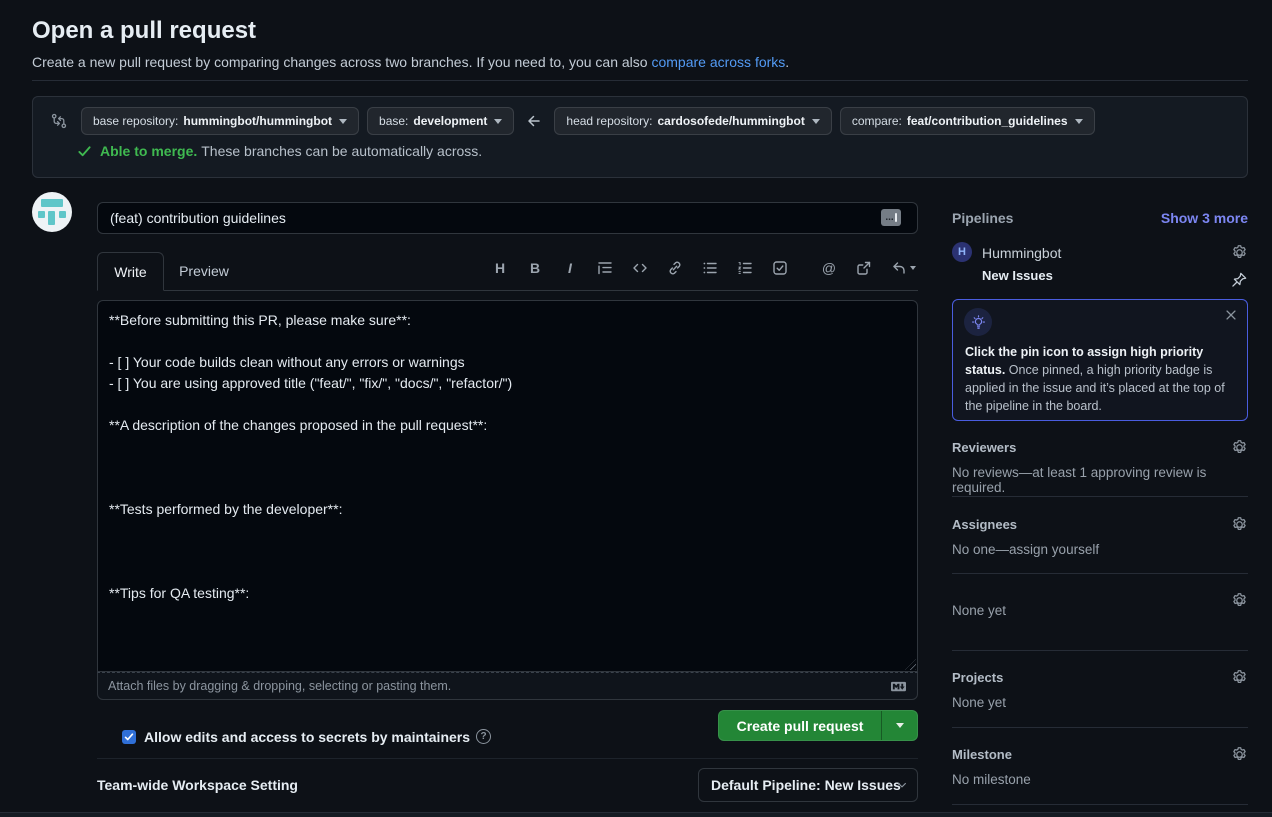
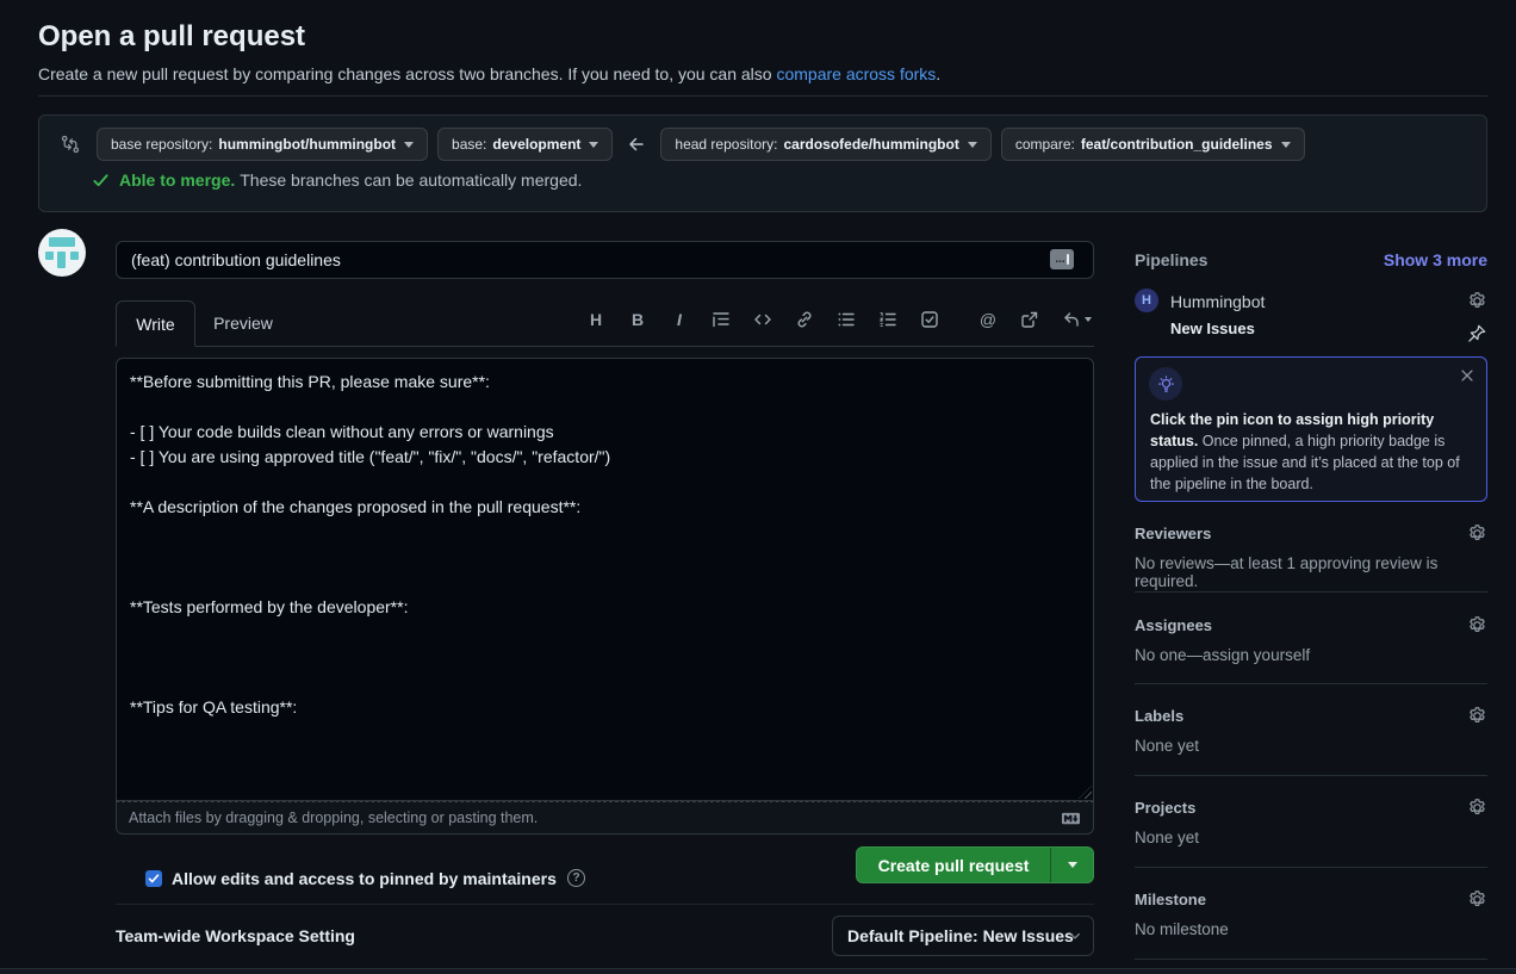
  Open a pull request
  Create a new pull request by comparing changes across two branches. If you need to, you can also compare across forks.
  base repository:
  hummingbot/hummingbot
  base:
  development
  head repository:
  cardosofede/hummingbot
  compare:
  feat/contribution_guidelines
  Able to merge.
- These branches can be automatically across.
+ These branches can be automatically merged.
  (feat) contribution guidelines
  ...
  Write
  Preview
  H
  B
  I
  @
  **Before submitting this PR, please make sure**:
  - [ ] Your code builds clean without any errors or warnings
  - [ ] You are using approved title ("feat/", "fix/", "docs/", "refactor/")
  **A description of the changes proposed in the pull request**:
  **Tests performed by the developer**:
  **Tips for QA testing**:
  Attach files by dragging & dropping, selecting or pasting them.
- Allow edits and access to secrets by maintainers
+ Allow edits and access to pinned by maintainers
  ?
  Create pull request
  Team-wide Workspace Setting
  Default Pipeline: New Issues
  Pipelines
  Show 3 more
  H
  Hummingbot
  New Issues
  Click the pin icon to assign high priority status. Once pinned, a high priority badge is applied in the issue and it’s placed at the top of the pipeline in the board.
  Reviewers
  No reviews—at least 1 approving review is required.
  Assignees
  No one—assign yourself
+ Labels
  None yet
  Projects
  None yet
  Milestone
  No milestone
